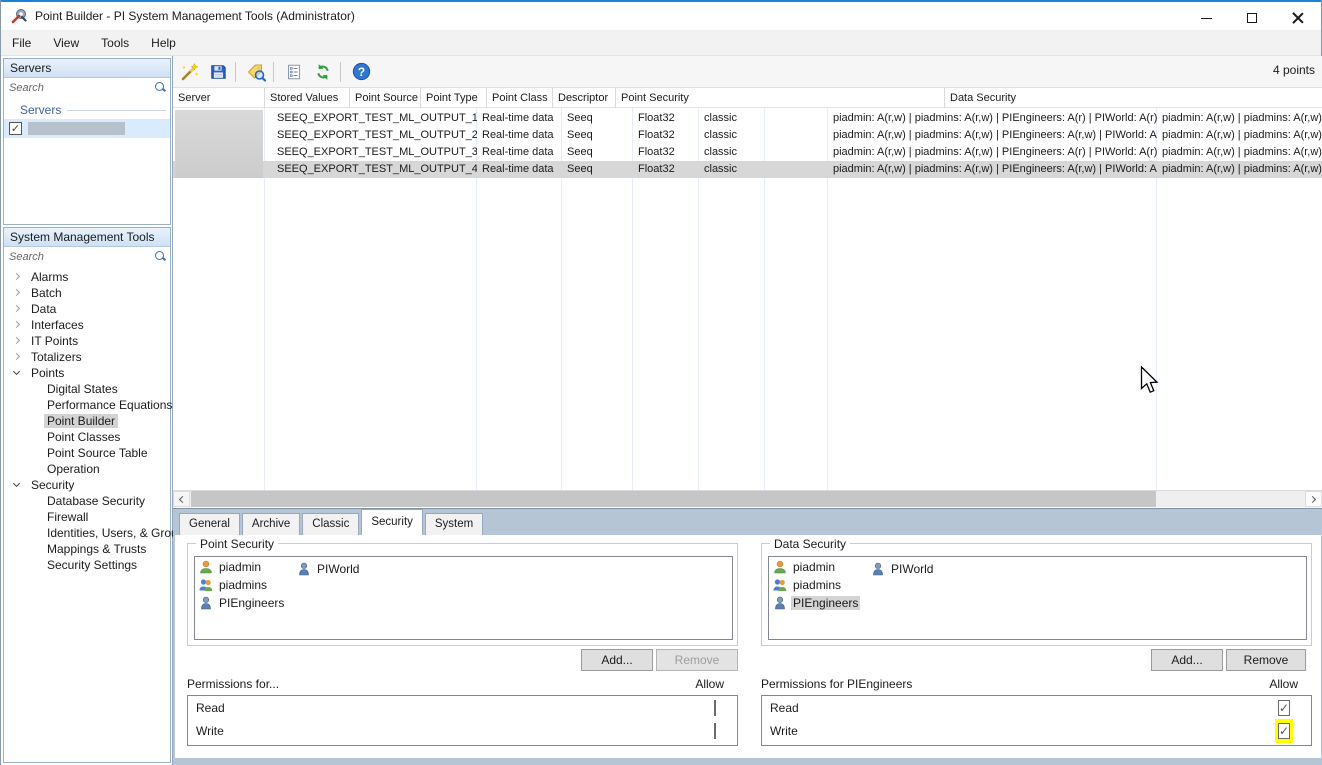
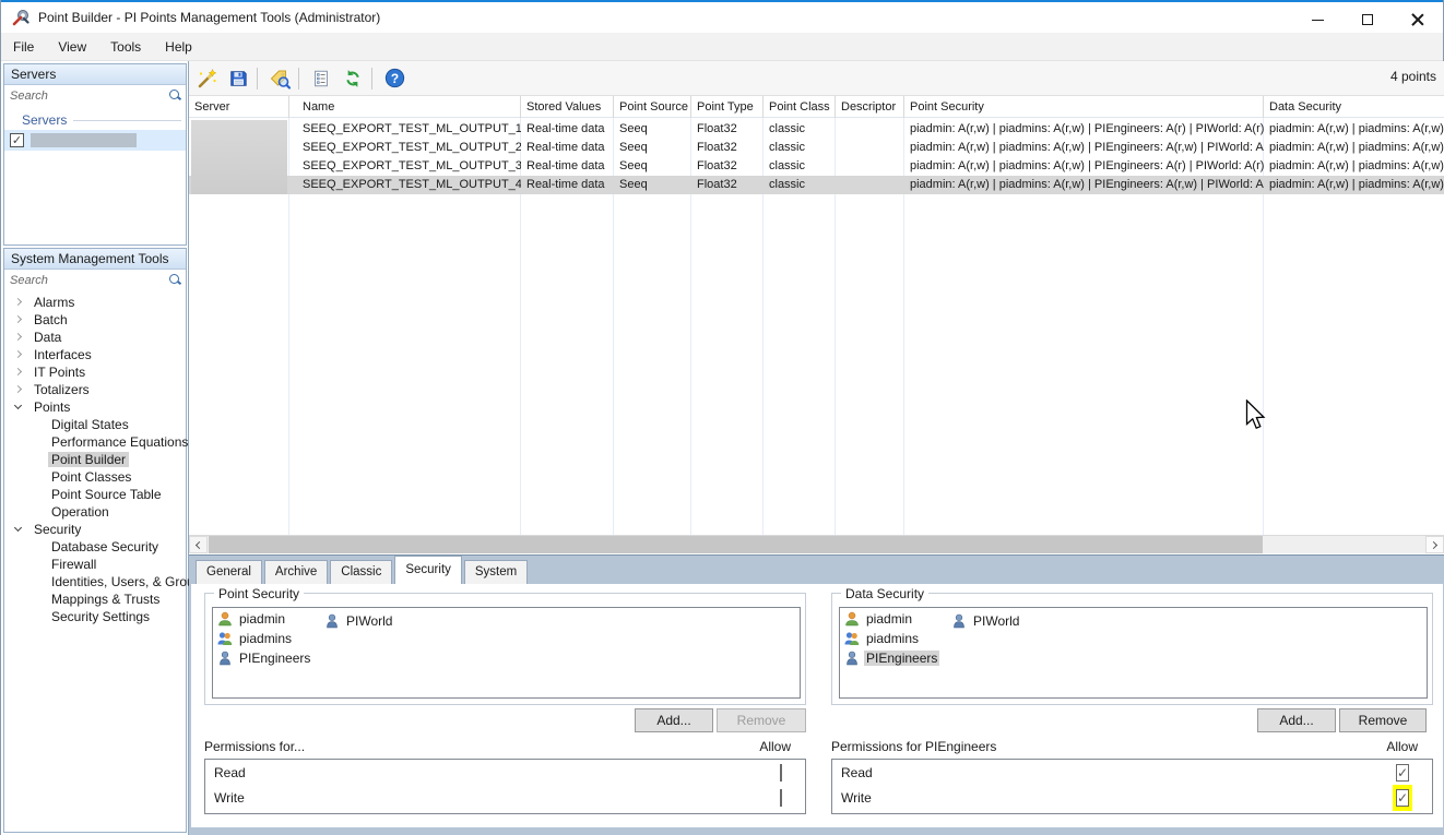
- Point Builder - PI System Management Tools (Administrator)
+ Point Builder - PI Points Management Tools (Administrator)
  File
  View
  Tools
  Help
  Servers
  Search
  Servers
  System Management Tools
  Search
  Alarms
  Batch
  Data
  Interfaces
  IT Points
  Totalizers
  Points
  Digital States
  Performance Equations
  Point Builder
  Point Classes
  Point Source Table
  Operation
  Security
  Database Security
  Firewall
  Identities, Users, & Gro
  Mappings & Trusts
  Security Settings
  ?
  4 points
  Server
+ Name
  Stored Values
  Point Source
  Point Type
  Point Class
  Descriptor
  Point Security
  Data Security
  SEEQ_EXPORT_TEST_ML_OUTPUT_1
  Real-time data
  Seeq
  Float32
  classic
  piadmin: A(r,w) | piadmins: A(r,w) | PIEngineers: A(r) | PIWorld: A(r)
  piadmin: A(r,w) | piadmins: A(r,w)
  SEEQ_EXPORT_TEST_ML_OUTPUT_2
  Real-time data
  Seeq
  Float32
  classic
  piadmin: A(r,w) | piadmins: A(r,w) | PIEngineers: A(r,w) | PIWorld: A
  piadmin: A(r,w) | piadmins: A(r,w)
  SEEQ_EXPORT_TEST_ML_OUTPUT_3
  Real-time data
  Seeq
  Float32
  classic
  piadmin: A(r,w) | piadmins: A(r,w) | PIEngineers: A(r) | PIWorld: A(r)
  piadmin: A(r,w) | piadmins: A(r,w)
  SEEQ_EXPORT_TEST_ML_OUTPUT_4
  Real-time data
  Seeq
  Float32
  classic
  piadmin: A(r,w) | piadmins: A(r,w) | PIEngineers: A(r,w) | PIWorld: A
  piadmin: A(r,w) | piadmins: A(r,w)
  General
  Archive
  Classic
  Security
  System
  Point Security
  piadmin
  piadmins
  PIEngineers
  PIWorld
  Add...
  Remove
  Permissions for...
  Allow
  Read
  Write
  Data Security
  piadmin
  piadmins
  PIEngineers
  PIWorld
  Add...
  Remove
  Permissions for PIEngineers
  Allow
  Read
  Write
